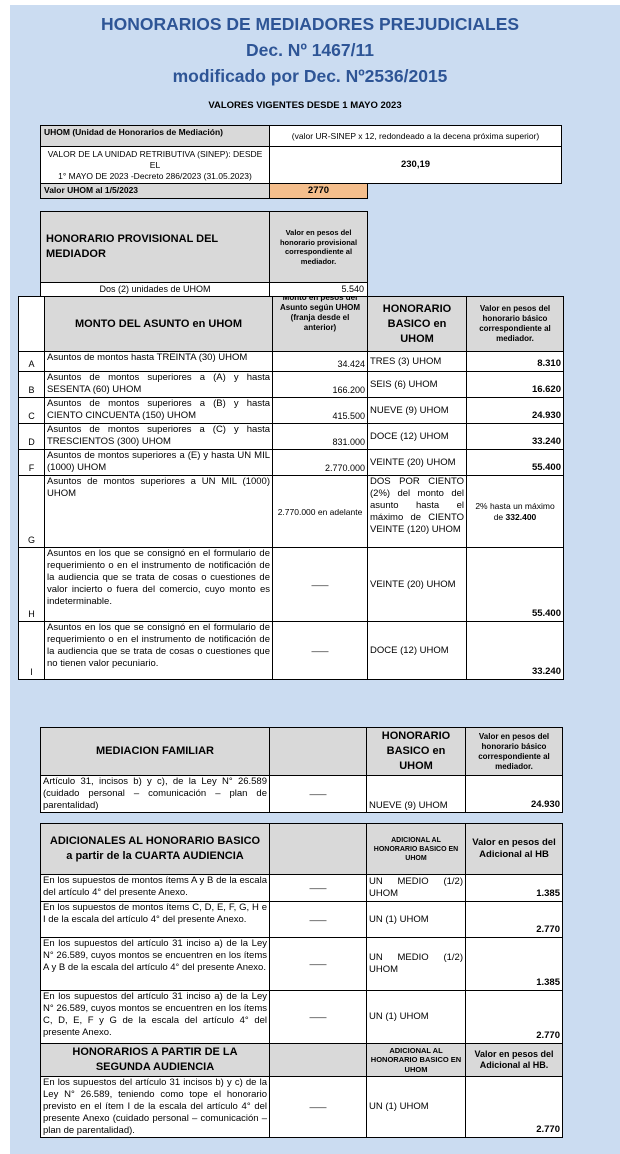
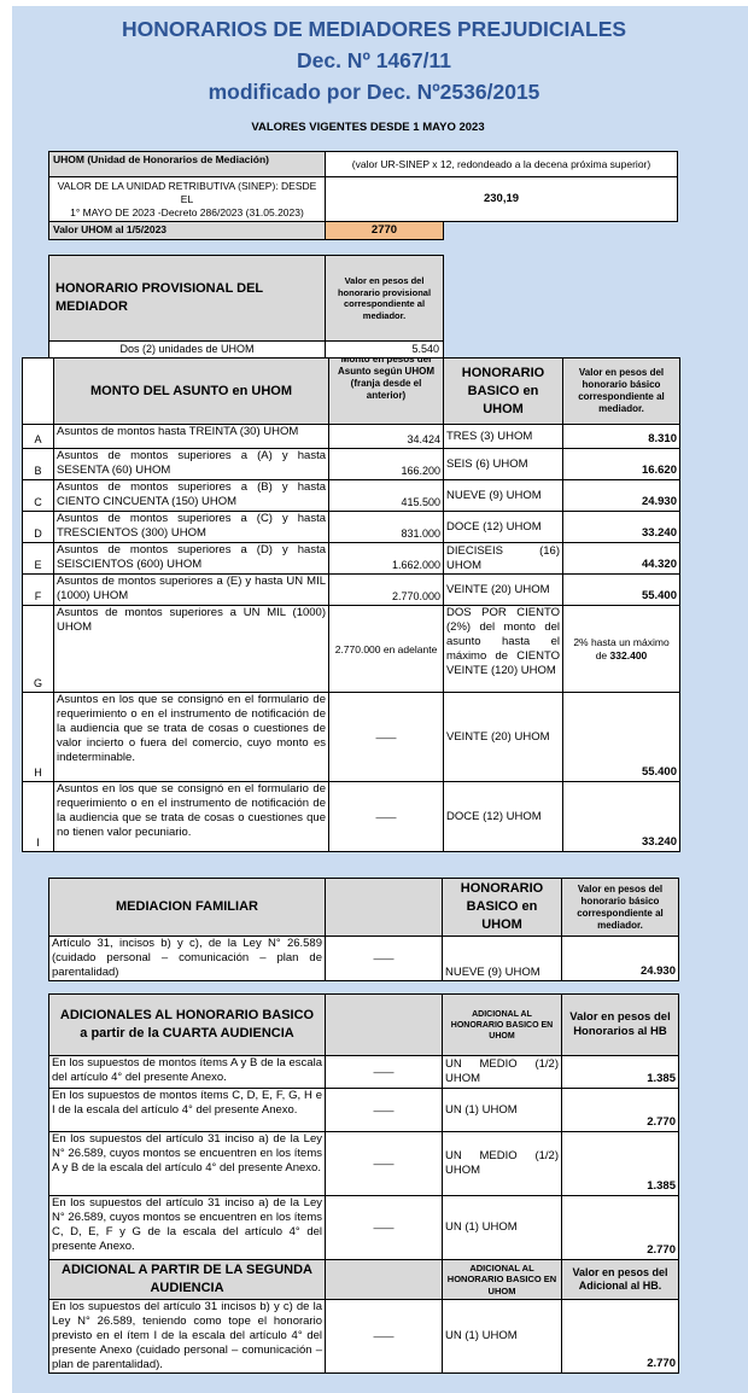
  HONORARIOS DE MEDIADORES PREJUDICIALES
  Dec. Nº 1467/11
  modificado por Dec. Nº2536/2015
  VALORES VIGENTES DESDE 1 MAYO 2023
  UHOM (Unidad de Honorarios de Mediación)	(valor UR-SINEP x 12, redondeado a la decena próxima superior)
  VALOR DE LA UNIDAD RETRIBUTIVA (SINEP): DESDE EL 1° MAYO DE 2023 -Decreto 286/2023 (31.05.2023)	230,19
  Valor UHOM al 1/5/2023	2770
  HONORARIO PROVISIONAL DEL MEDIADOR	Valor en pesos del honorario provisional correspondiente al mediador.
  Dos (2) unidades de UHOM	5.540
  	MONTO DEL ASUNTO en UHOM	Monto en pesos del Asunto según UHOM (franja desde el anterior)	HONORARIO BASICO en UHOM	Valor en pesos del honorario básico correspondiente al mediador.
  A	Asuntos de montos hasta TREINTA (30) UHOM	34.424	TRES (3) UHOM	8.310
  B	Asuntos de montos superiores a (A) y hasta SESENTA (60) UHOM	166.200	SEIS (6) UHOM	16.620
  C	Asuntos de montos superiores a (B) y hasta CIENTO CINCUENTA (150) UHOM	415.500	NUEVE (9) UHOM	24.930
  D	Asuntos de montos superiores a (C) y hasta TRESCIENTOS (300) UHOM	831.000	DOCE (12) UHOM	33.240
+ E	Asuntos de montos superiores a (D) y hasta SEISCIENTOS (600) UHOM	1.662.000	DIECISEIS (16) UHOM	44.320
  F	Asuntos de montos superiores a (E) y hasta UN MIL (1000) UHOM	2.770.000	VEINTE (20) UHOM	55.400
  G	Asuntos de montos superiores a UN MIL (1000) UHOM	2.770.000 en adelante	DOS POR CIENTO (2%) del monto del asunto hasta el máximo de CIENTO VEINTE (120) UHOM	2% hasta un máximo de 332.400
  H	Asuntos en los que se consignó en el formulario de requerimiento o en el instrumento de notificación de la audiencia que se trata de cosas o cuestiones de valor incierto o fuera del comercio, cuyo monto es indeterminable.	——	VEINTE (20) UHOM	55.400
  I	Asuntos en los que se consignó en el formulario de requerimiento o en el instrumento de notificación de la audiencia que se trata de cosas o cuestiones que no tienen valor pecuniario.	——	DOCE (12) UHOM	33.240
  MEDIACION FAMILIAR		HONORARIO BASICO en UHOM	Valor en pesos del honorario básico correspondiente al mediador.
  Artículo 31, incisos b) y c), de la Ley N° 26.589 (cuidado personal – comunicación – plan de parentalidad)	——	NUEVE (9) UHOM	24.930
- ADICIONALES AL HONORARIO BASICO a partir de la CUARTA AUDIENCIA			Valor en pesos del Adicional al HB
+ ADICIONALES AL HONORARIO BASICO a partir de la CUARTA AUDIENCIA			Valor en pesos del Honorarios al HB
  En los supuestos de montos ítems A y B de la escala del artículo 4° del presente Anexo.	——	UN MEDIO (1/2) UHOM	1.385
  En los supuestos de montos ítems C, D, E, F, G, H e I de la escala del artículo 4° del presente Anexo.	——	UN (1) UHOM	2.770
  En los supuestos del artículo 31 inciso a) de la Ley N° 26.589, cuyos montos se encuentren en los ítems A y B de la escala del artículo 4° del presente Anexo.	——	UN MEDIO (1/2) UHOM	1.385
  En los supuestos del artículo 31 inciso a) de la Ley N° 26.589, cuyos montos se encuentren en los ítems C, D, E, F y G de la escala del artículo 4° del presente Anexo.	——	UN (1) UHOM	2.770
- HONORARIOS A PARTIR DE LA SEGUNDA AUDIENCIA		ADICIONAL AL HONORARIO BASICO EN UHOM	Valor en pesos del Adicional al HB.
+ ADICIONAL A PARTIR DE LA SEGUNDA AUDIENCIA		ADICIONAL AL HONORARIO BASICO EN UHOM	Valor en pesos del Adicional al HB.
  En los supuestos del artículo 31 incisos b) y c) de la Ley N° 26.589, teniendo como tope el honorario previsto en el ítem I de la escala del artículo 4° del presente Anexo (cuidado personal – comunicación – plan de parentalidad).	——	UN (1) UHOM	2.770
